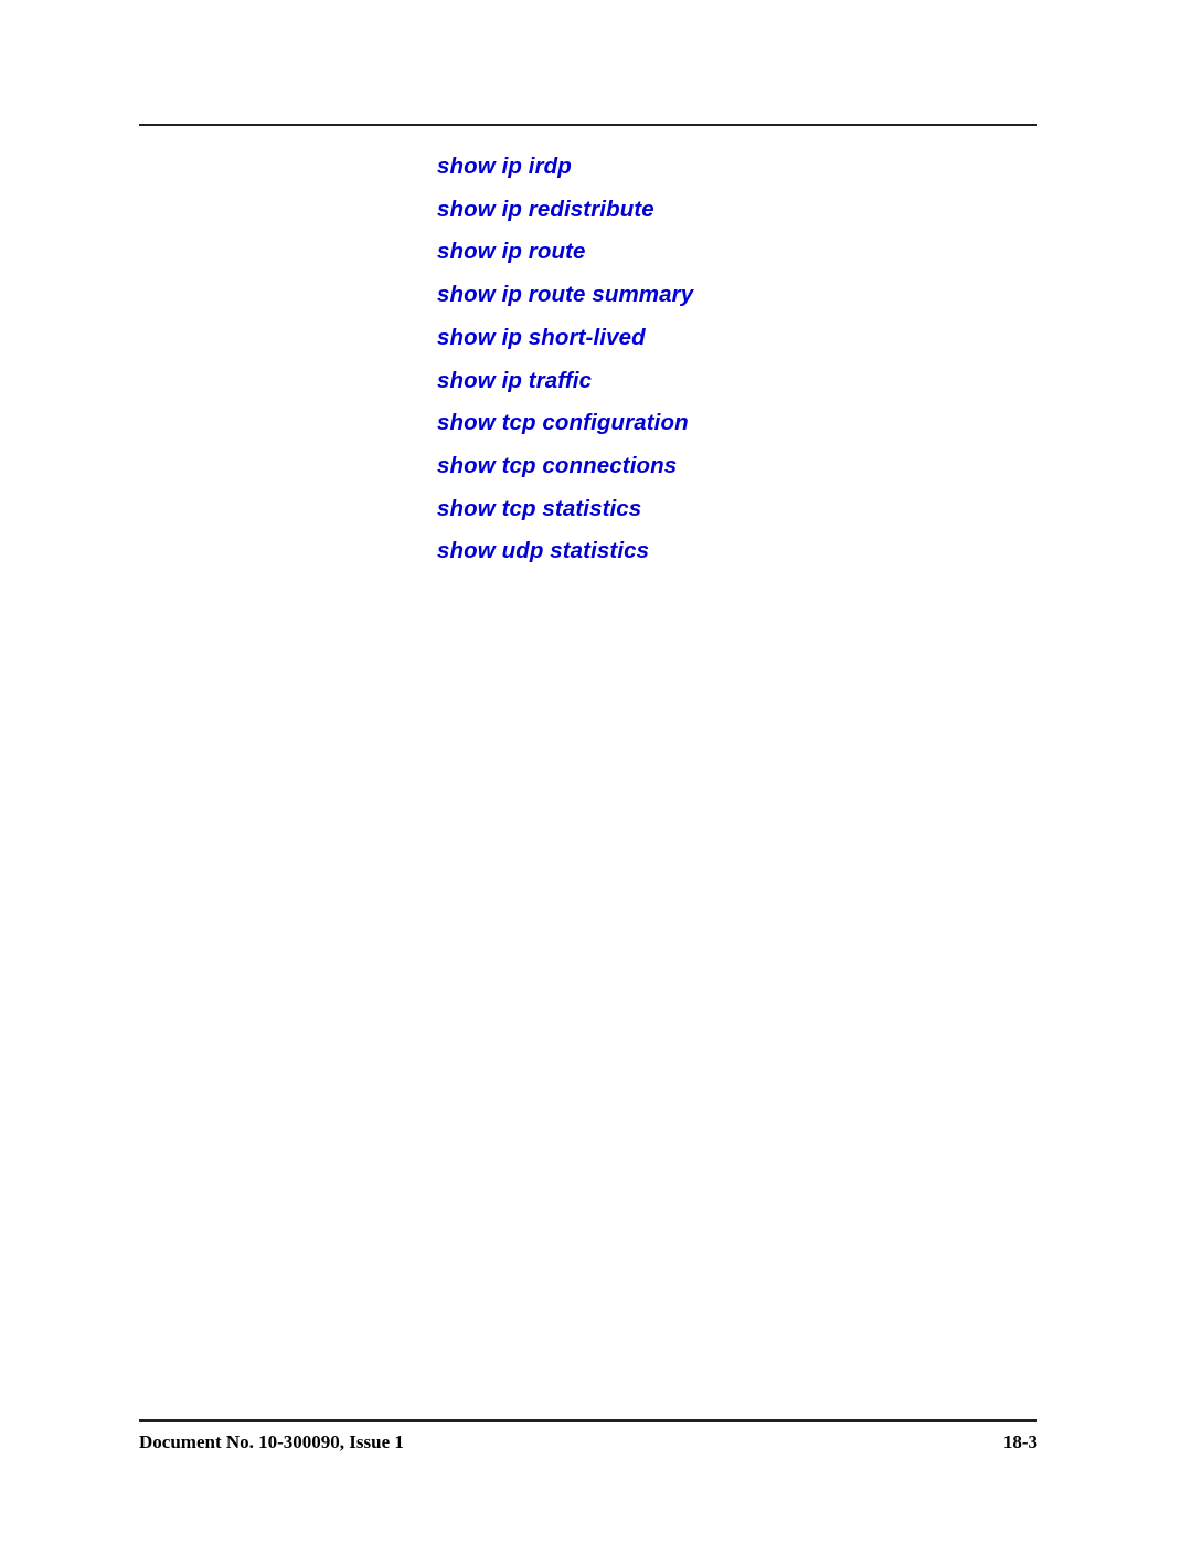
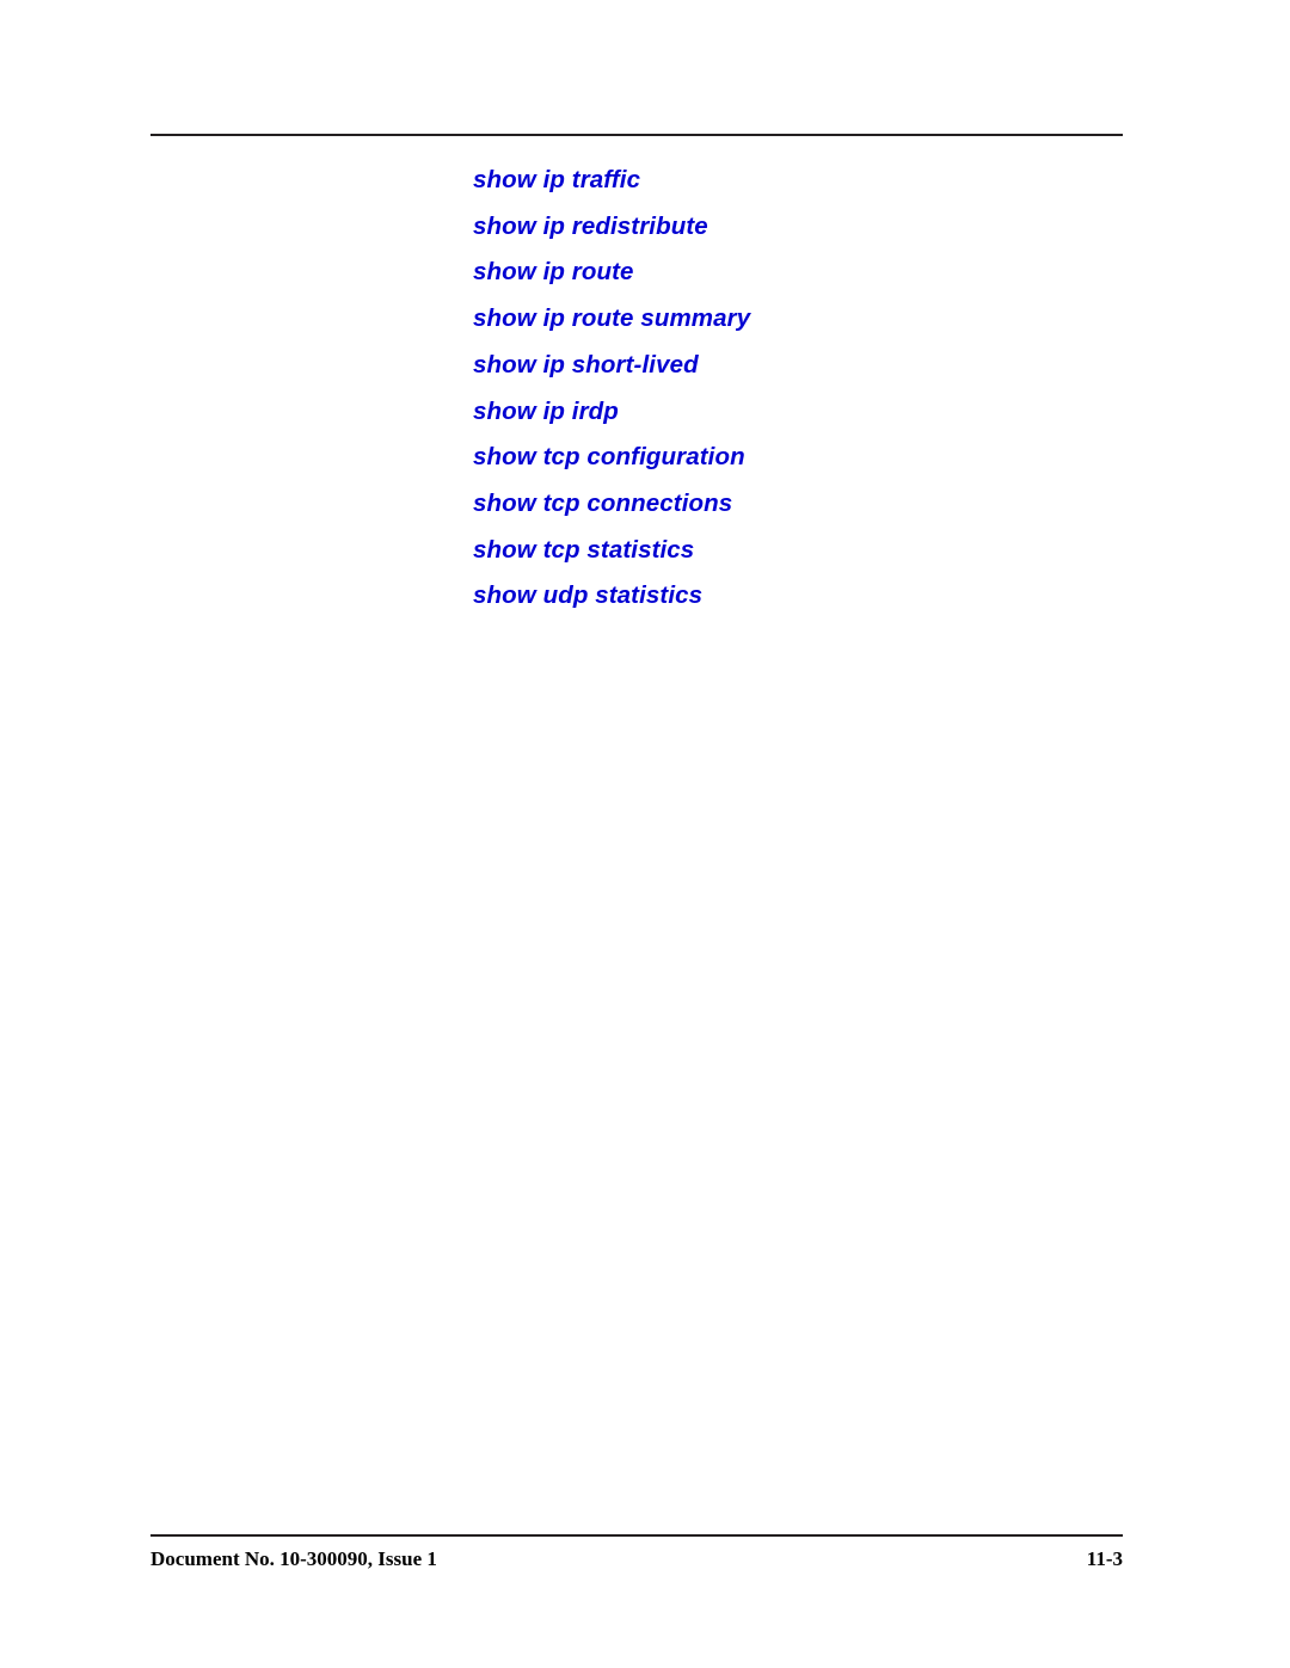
- show ip irdp
+ show ip traffic
  show ip redistribute
  show ip route
  show ip route summary
  show ip short-lived
- show ip traffic
+ show ip irdp
  show tcp configuration
  show tcp connections
  show tcp statistics
  show udp statistics
  Document No. 10-300090, Issue 1
- 18-3
+ 11-3
